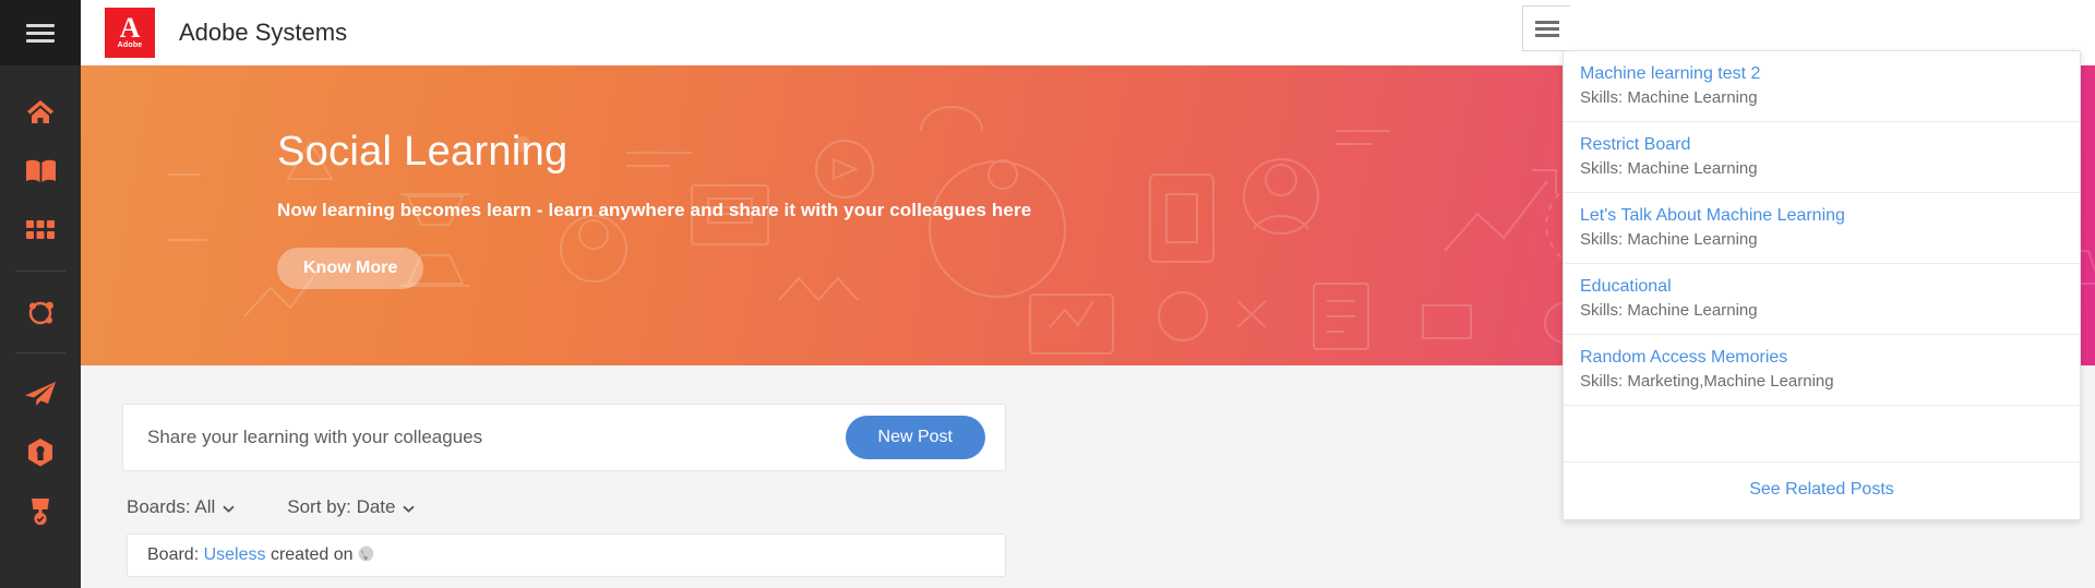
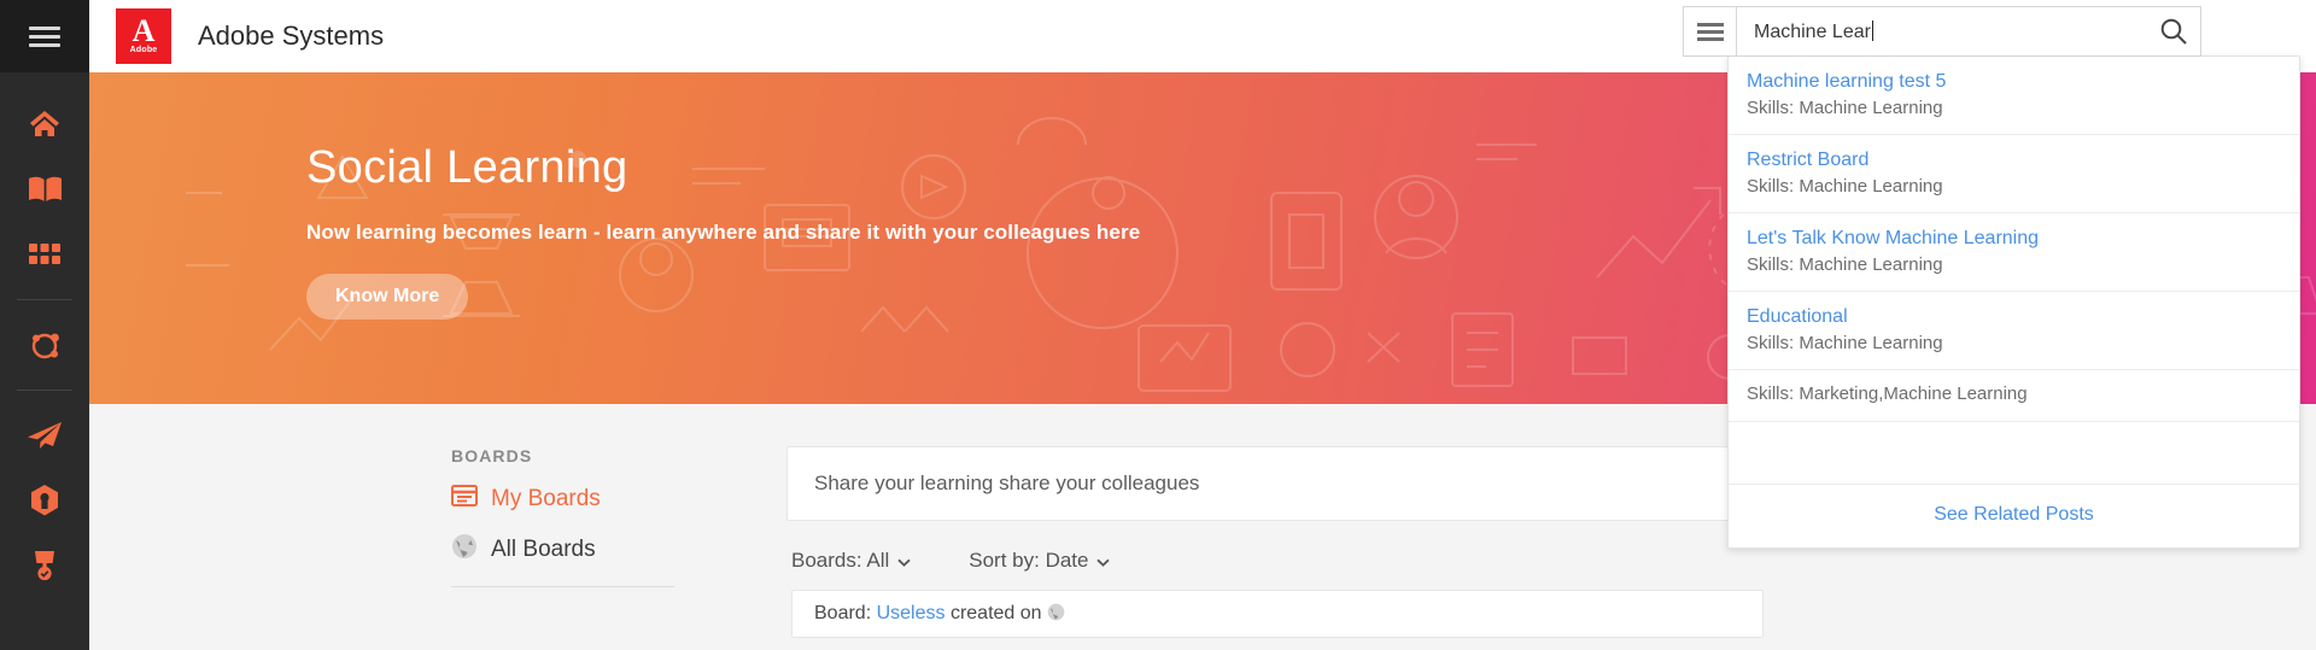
  A
  Adobe Systems
  Social Learning
  Now learning becomes learn - learn anywhere and share it with your colleagues here
  Know More
+ BOARDS
+ My Boards
+ All Boards
- Share your learning with your colleagues
+ Share your learning share your colleagues
- New Post
  Boards: All
  Sort by: Date
  Board: Useless created on
+ Machine Lear
- Machine learning test 2
+ Machine learning test 5
  Skills: Machine Learning
  Restrict Board
  Skills: Machine Learning
- Let's Talk About Machine Learning
+ Let's Talk Know Machine Learning
  Skills: Machine Learning
  Educational
  Skills: Machine Learning
- Random Access Memories
  Skills: Marketing,Machine Learning
  See Related Posts
